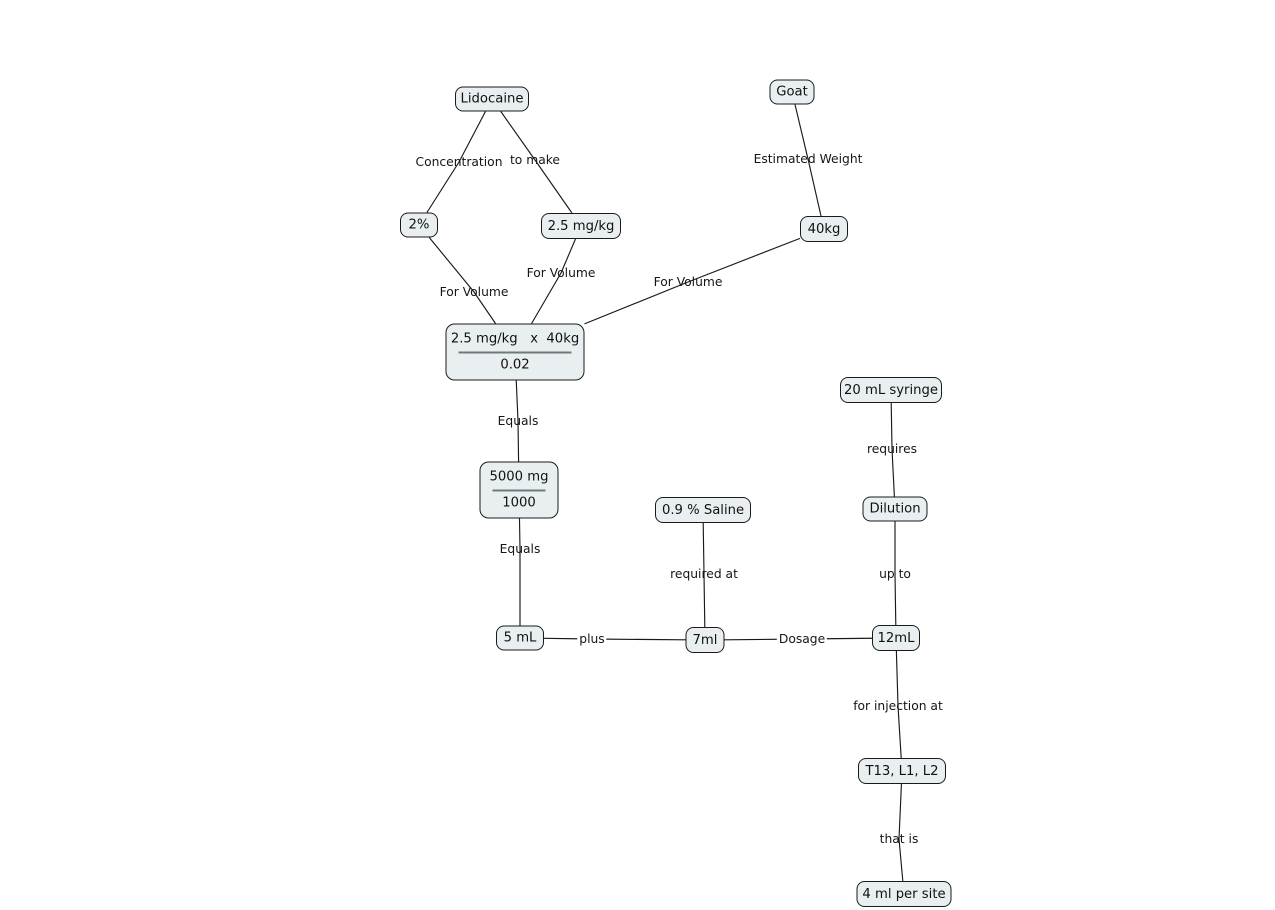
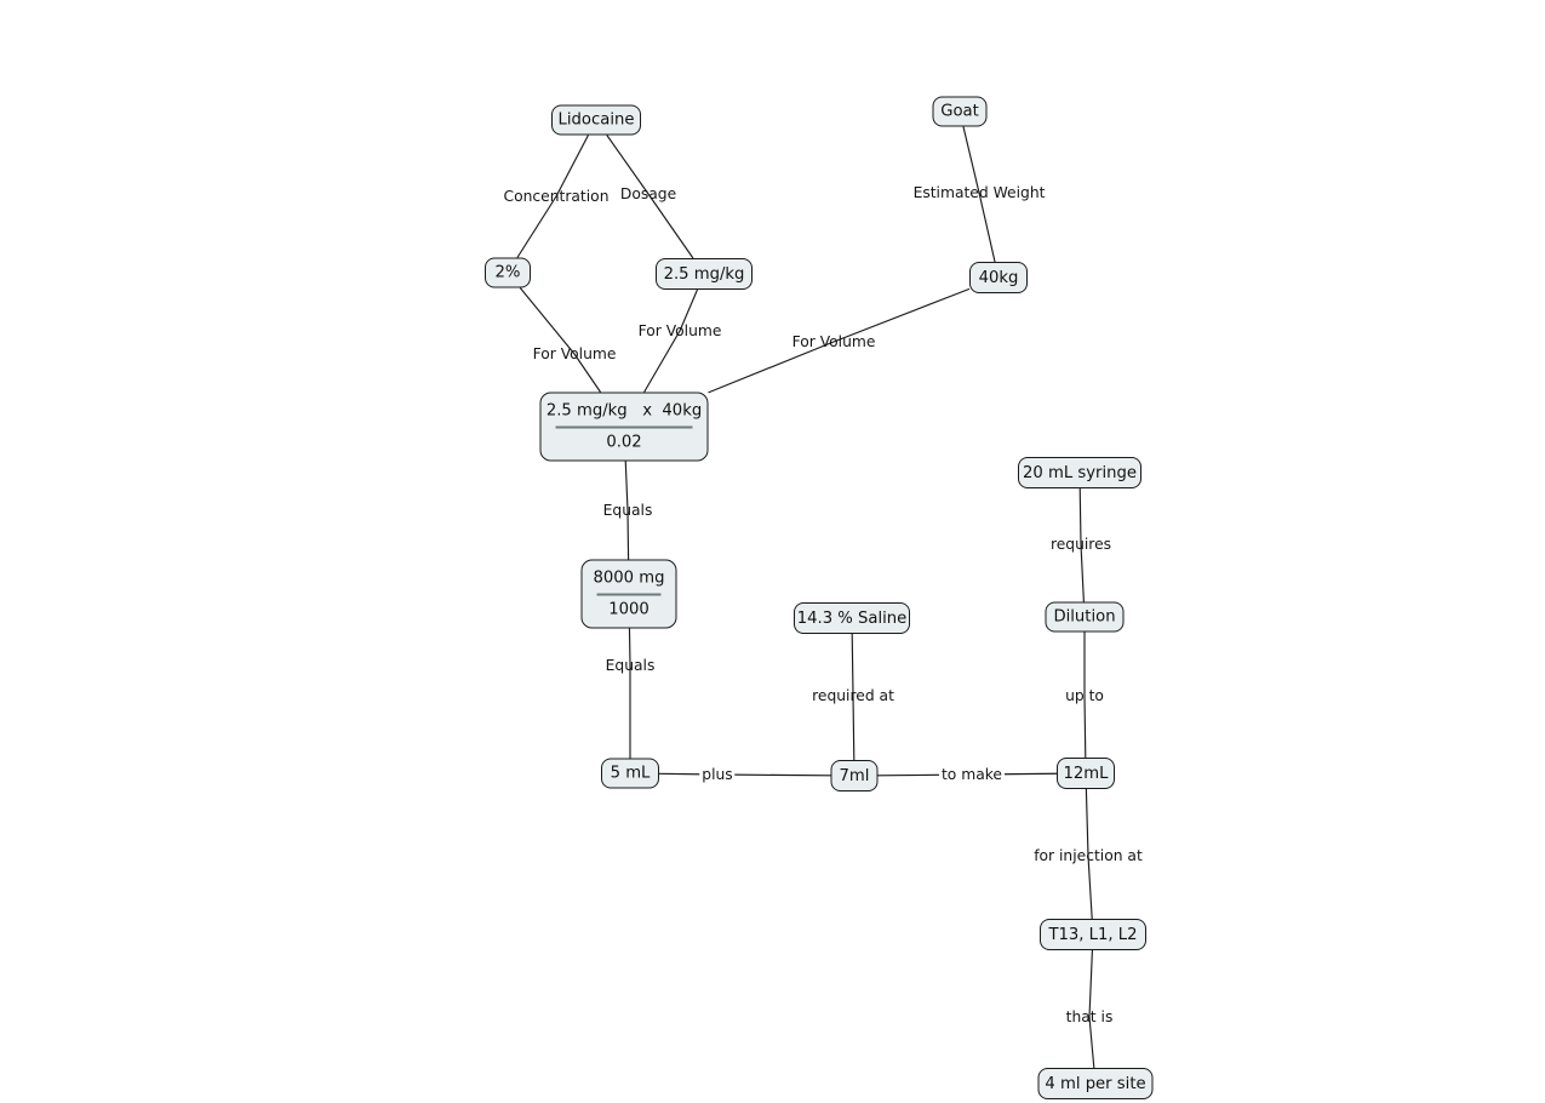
  Lidocaine
  Goat
  2%
  2.5 mg/kg
  40kg
  2.5 mg/kg x 40kg
  0.02
  20 mL syringe
- 5000 mg
+ 8000 mg
  1000
- 0.9 % Saline
+ 14.3 % Saline
  Dilution
  5 mL
  7ml
  12mL
  T13, L1, L2
  4 ml per site
  Concentration
- to make
+ Dosage
  Estimated Weight
  For Volume
  For Volume
  For Volume
  Equals
  Equals
  required at
  plus
- Dosage
+ to make
  requires
  up to
  for injection at
  that is
